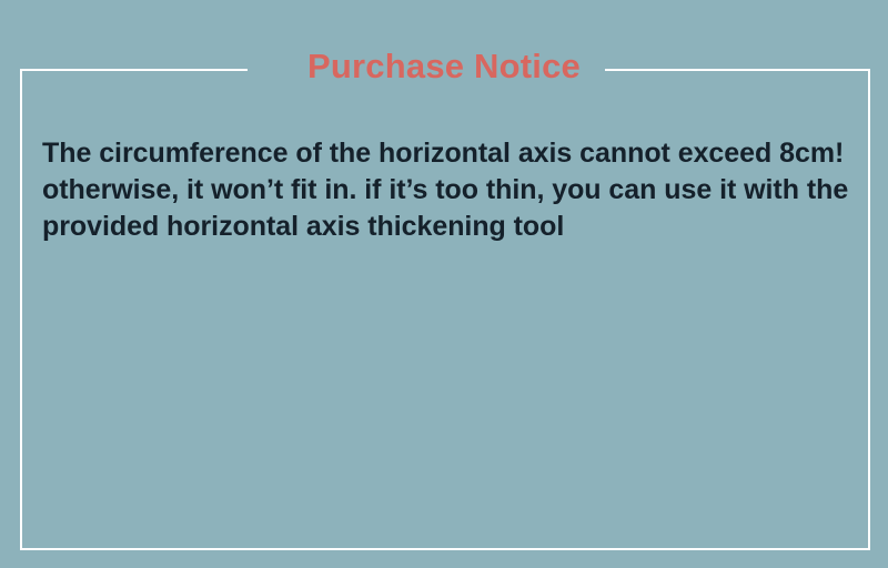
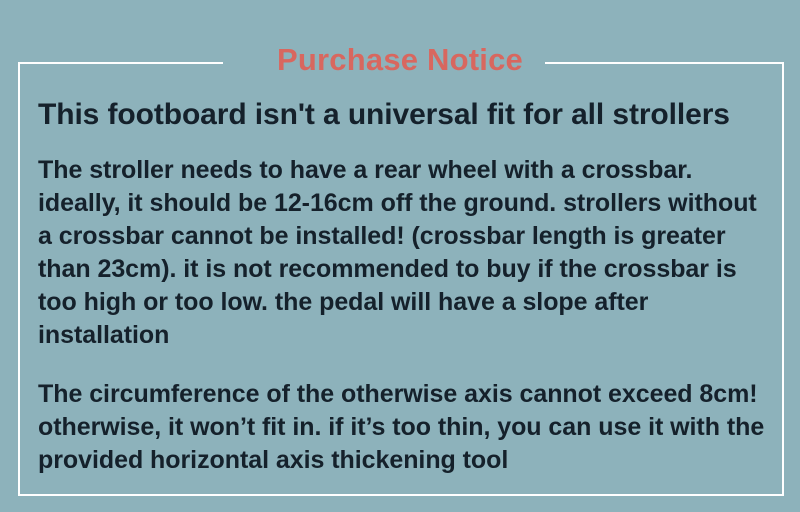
  Purchase Notice
+ This footboard isn't a universal fit for all strollers
+ The stroller needs to have a rear wheel with a crossbar. ideally, it should be 12-16cm off the ground. strollers without a crossbar cannot be installed! (crossbar length is greater than 23cm). it is not recommended to buy if the crossbar is too high or too low. the pedal will have a slope after installation
- The circumference of the horizontal axis cannot exceed 8cm! otherwise, it won’t fit in. if it’s too thin, you can use it with the provided horizontal axis thickening tool
+ The circumference of the otherwise axis cannot exceed 8cm! otherwise, it won’t fit in. if it’s too thin, you can use it with the provided horizontal axis thickening tool
